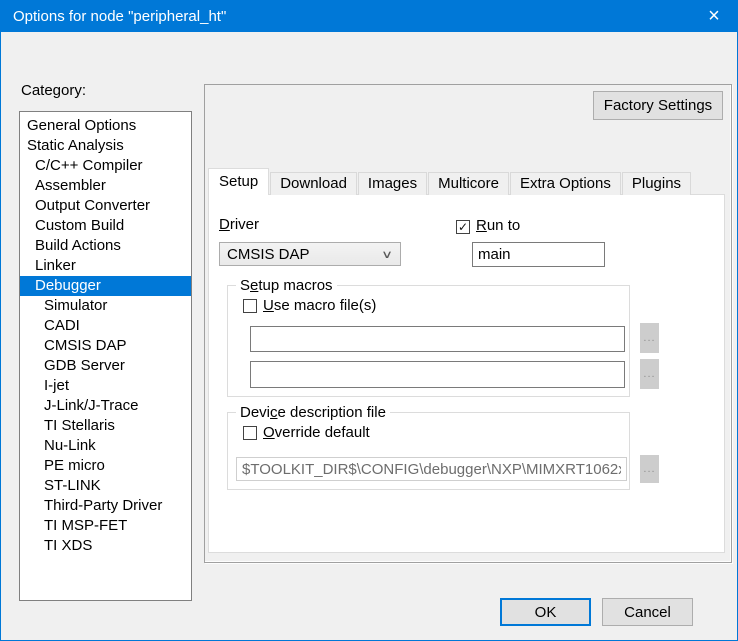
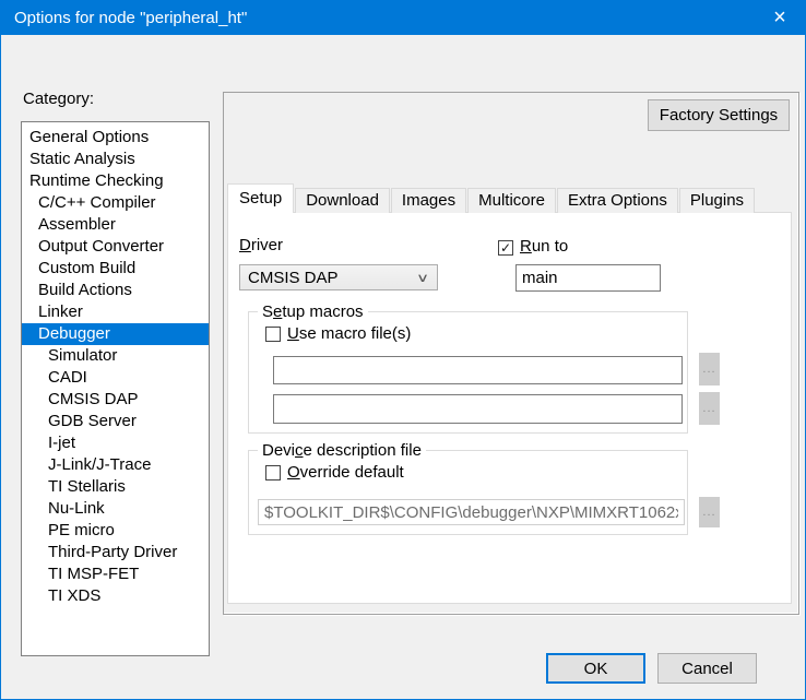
  Options for node "peripheral_ht"
  ×
  Category:
  General Options
  Static Analysis
+ Runtime Checking
  C/C++ Compiler
  Assembler
  Output Converter
  Custom Build
  Build Actions
  Linker
  Debugger
  Simulator
  CADI
  CMSIS DAP
  GDB Server
  I-jet
  J-Link/J-Trace
  TI Stellaris
  Nu-Link
  PE micro
- ST-LINK
  Third-Party Driver
  TI MSP-FET
  TI XDS
  Factory Settings
  Setup
  Download
  Images
  Multicore
  Extra Options
  Plugins
  Driver
  CMSIS DAP
  ∨
  ✓
  Run to
  main
  Setup macros
  Use macro file(s)
  ...
  ...
  Device description file
  Override default
  $TOOLKIT_DIR$\CONFIG\debugger\NXP\MIMXRT1062
  ...
  OK
  Cancel
